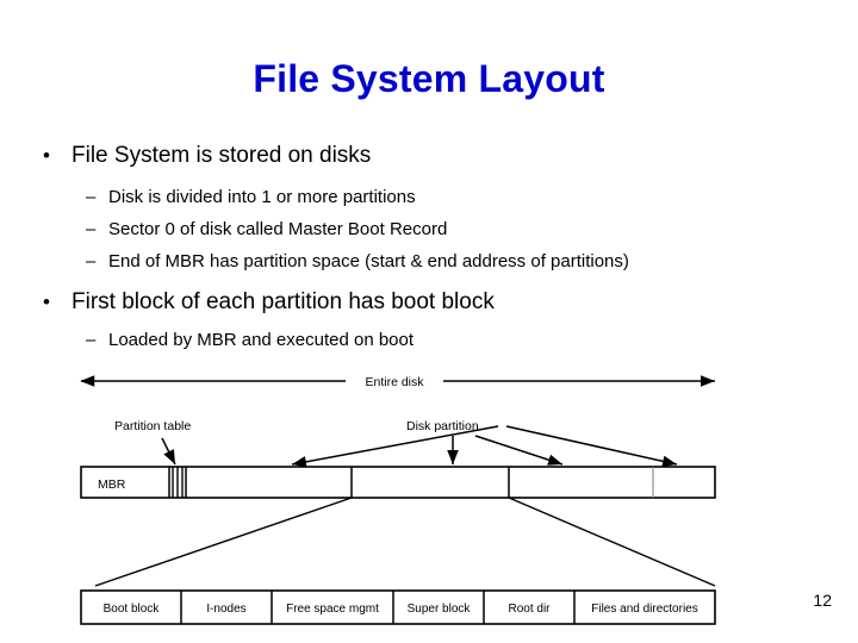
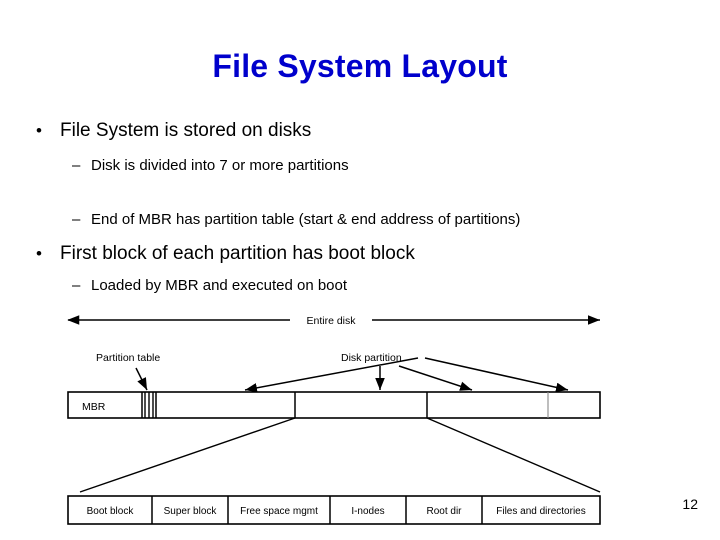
  File System Layout
  • File System is stored on disks
- – Disk is divided into 1 or more partitions
+ – Disk is divided into 7 or more partitions
- – Sector 0 of disk called Master Boot Record
- – End of MBR has partition space (start & end address of partitions)
+ – End of MBR has partition table (start & end address of partitions)
  • First block of each partition has boot block
  – Loaded by MBR and executed on boot
  Entire disk
  Partition table
  Disk partition
  MBR
  Boot block
- I-nodes
+ Super block
  Free space mgmt
- Super block
+ I-nodes
  Root dir
  Files and directories
  12
